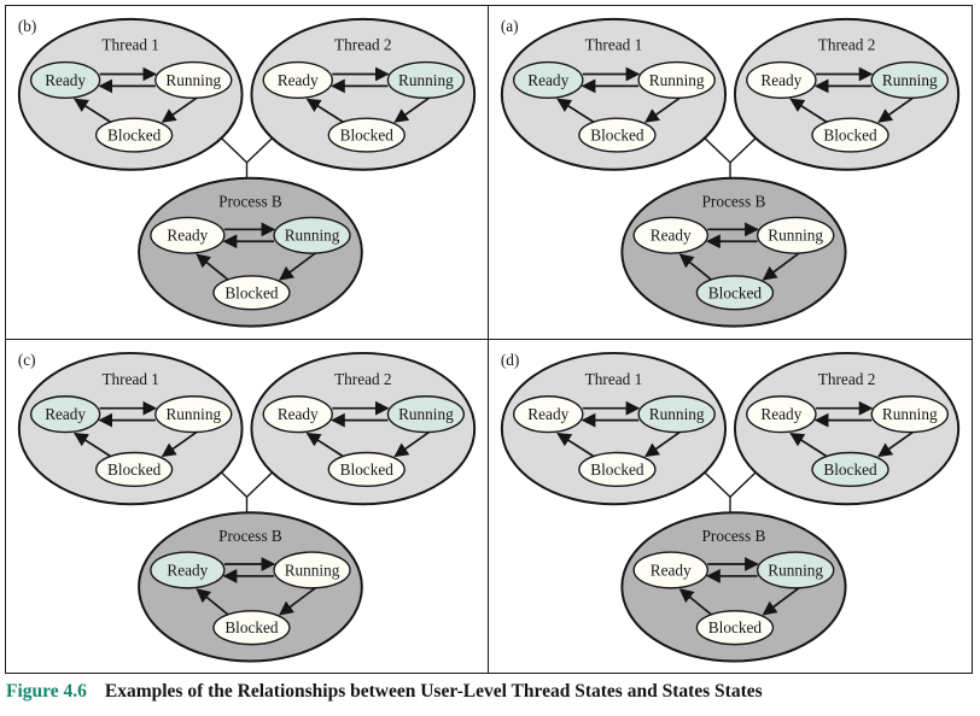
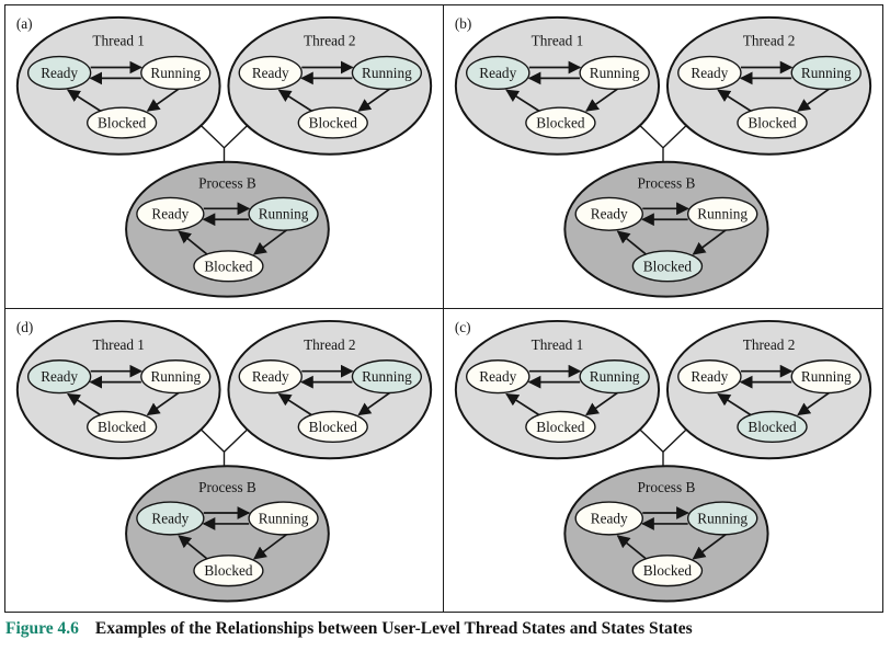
- (b)
+ (a)
  Thread 1
  Ready
  Running
  Blocked
  Thread 2
  Ready
  Running
  Blocked
  Process B
  Ready
  Running
  Blocked
- (a)
+ (b)
  Thread 1
  Ready
  Running
  Blocked
  Thread 2
  Ready
  Running
  Blocked
  Process B
  Ready
  Running
  Blocked
- (c)
+ (d)
  Thread 1
  Ready
  Running
  Blocked
  Thread 2
  Ready
  Running
  Blocked
  Process B
  Ready
  Running
  Blocked
- (d)
+ (c)
  Thread 1
  Ready
  Running
  Blocked
  Thread 2
  Ready
  Running
  Blocked
  Process B
  Ready
  Running
  Blocked
  Figure 4.6 Examples of the Relationships between User-Level Thread States and States States
